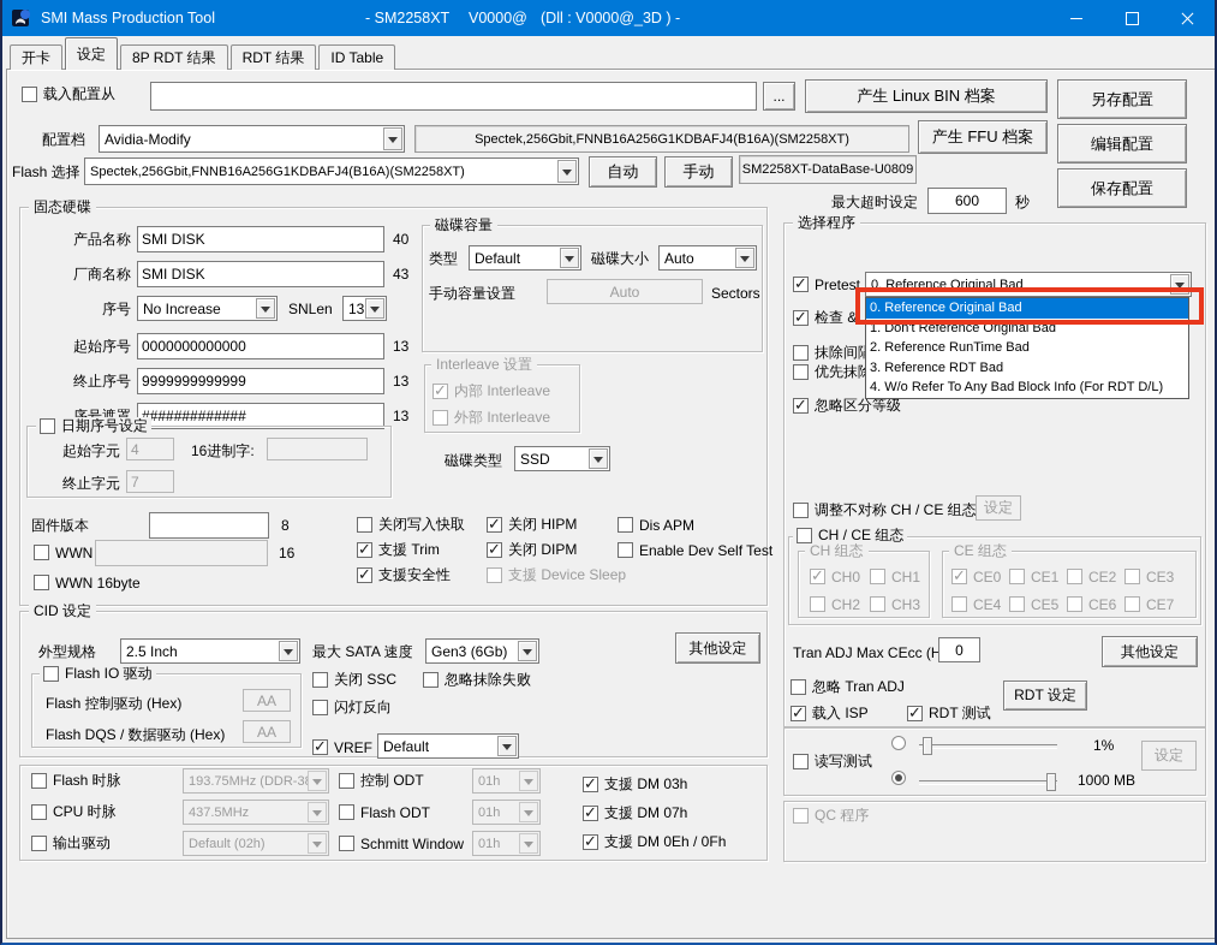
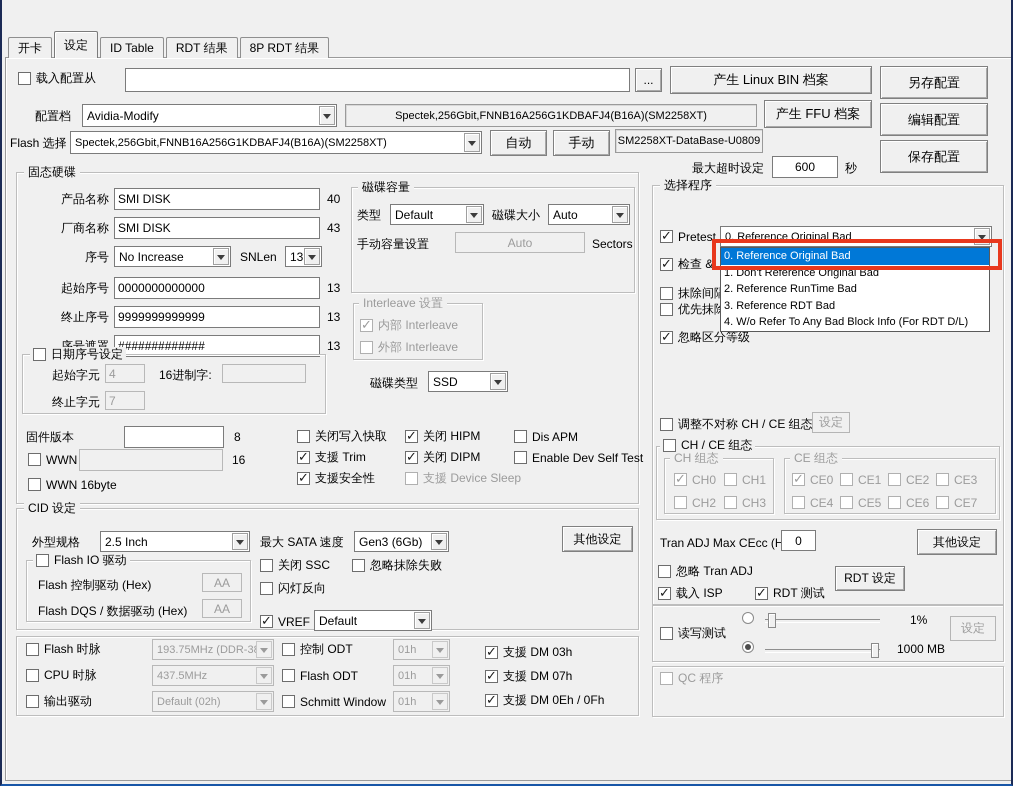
- SMI Mass Production Tool
- - SM2258XT
- V0000@
- (Dll : V0000@_3D ) -
  开卡
  设定
- 8P RDT 结果
+ ID Table
  RDT 结果
- ID Table
+ 8P RDT 结果
  载入配置从
  ...
  产生 Linux BIN 档案
  另存配置
  配置档
  Avidia-Modify
  Spectek,256Gbit,FNNB16A256G1KDBAFJ4(B16A)(SM2258XT)
  产生 FFU 档案
  编辑配置
  Flash 选择
  Spectek,256Gbit,FNNB16A256G1KDBAFJ4(B16A)(SM2258XT)
  自动
  手动
  SM2258XT-DataBase-U0809
  保存配置
  最大超时设定
  600
  秒
  固态硬碟
  产品名称
  SMI DISK
  40
  厂商名称
  SMI DISK
  43
  序号
  No Increase
  SNLen
  13
  起始序号
  0000000000000
  13
  终止序号
  9999999999999
  13
  序号遮罩
  #############
  13
  日期序号设定
  起始字元
  4
  16进制字:
  终止字元
  7
  固件版本
  8
  WWN
  16
  WWN 16byte
  磁碟容量
  类型
  Default
  磁碟大小
  Auto
  手动容量设置
  Auto
  Sectors
  Interleave 设置
  内部 Interleave
  外部 Interleave
  磁碟类型
  SSD
  关闭写入快取
  关闭 HIPM
  Dis APM
  支援 Trim
  关闭 DIPM
  Enable Dev Self Test
  支援安全性
  支援 Device Sleep
  CID 设定
  外型规格
  2.5 Inch
  最大 SATA 速度
  Gen3 (6Gb)
  其他设定
  Flash IO 驱动
  Flash 控制驱动 (Hex)
  AA
  Flash DQS / 数据驱动 (Hex)
  AA
  关闭 SSC
  忽略抹除失败
  闪灯反向
  VREF
  Default
  Flash 时脉
  193.75MHz (DDR-3
  控制 ODT
  01h
  支援 DM 03h
  CPU 时脉
  437.5MHz
  Flash ODT
  01h
  支援 DM 07h
  输出驱动
  Default (02h)
  Schmitt Window
  01h
  支援 DM 0Eh / 0Fh
  选择程序
  Pretest
  0. Reference Original Bad
  检查 &
  抹除间
  优先抹
  忽略区分等级
  0. Reference Original Bad
  1. Don't Reference Original Bad
  2. Reference RunTime Bad
  3. Reference RDT Bad
  4. W/o Refer To Any Bad Block Info (For RDT D/L)
  调整不对称 CH / CE 组态
  设定
  CH / CE 组态
  CH 组态
  CH0
  CH1
  CH2
  CH3
  CE 组态
  CE0
  CE1
  CE2
  CE3
  CE4
  CE5
  CE6
  CE7
  Tran ADJ Max CEcc (H
  0
  其他设定
  忽略 Tran ADJ
  载入 ISP
  RDT 测试
  RDT 设定
  读写测试
  1%
  1000 MB
  设定
  QC 程序
